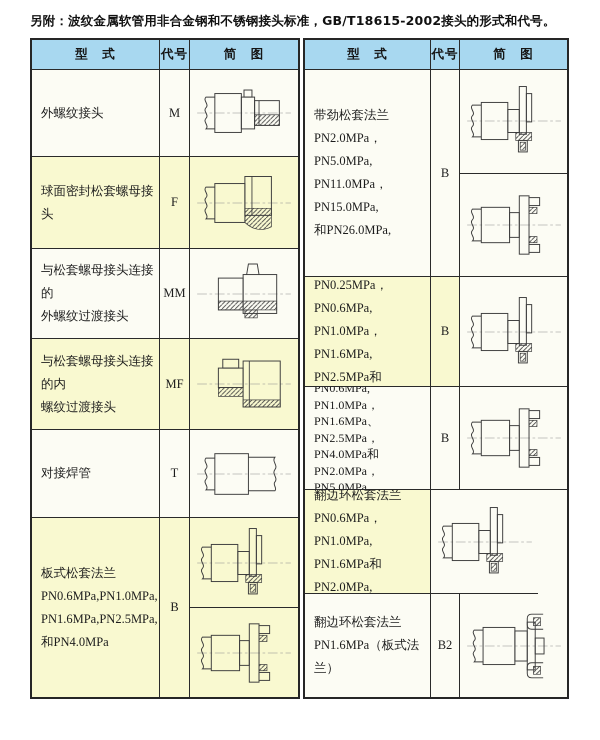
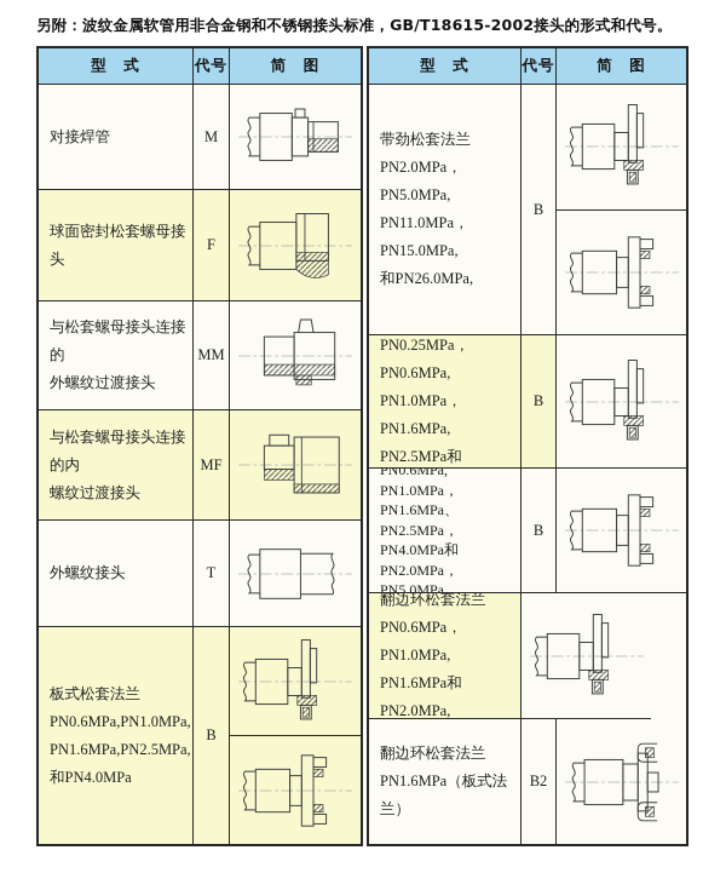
  另附：波纹金属软管用非合金钢和不锈钢接头标准，GB/T18615-2002接头的形式和代号。
  型 式
  代号
  简 图
- 外螺纹接头
+ 对接焊管
  M
  球面密封松套螺母接头
  F
  与松套螺母接头连接的
  外螺纹过渡接头
  MM
  与松套螺母接头连接的内
  螺纹过渡接头
  MF
- 对接焊管
+ 外螺纹接头
  T
  板式松套法兰
  PN0.6MPa,PN1.0MPa,
  PN1.6MPa,PN2.5MPa,
  和PN4.0MPa
  B
  型 式
  代号
  简 图
  带劲松套法兰
  PN2.0MPa，PN5.0MPa,
  PN11.0MPa，PN15.0MPa,
  和PN26.0MPa,
  B
  PN0.25MPa，PN0.6MPa,
  PN1.0MPa，PN1.6MPa,
  B
  PN1.0MPa，PN1.6MPa、
  PN2.5MPa，PN4.0MPa和
  PN2.0MPa，PN5.0MPa,
  B
  翻边环松套法兰
  PN0.6MPa，PN1.0MPa,
  PN1.6MPa和PN2.0MPa,
  翻边环松套法兰
  PN1.6MPa（板式法兰）
  B2
